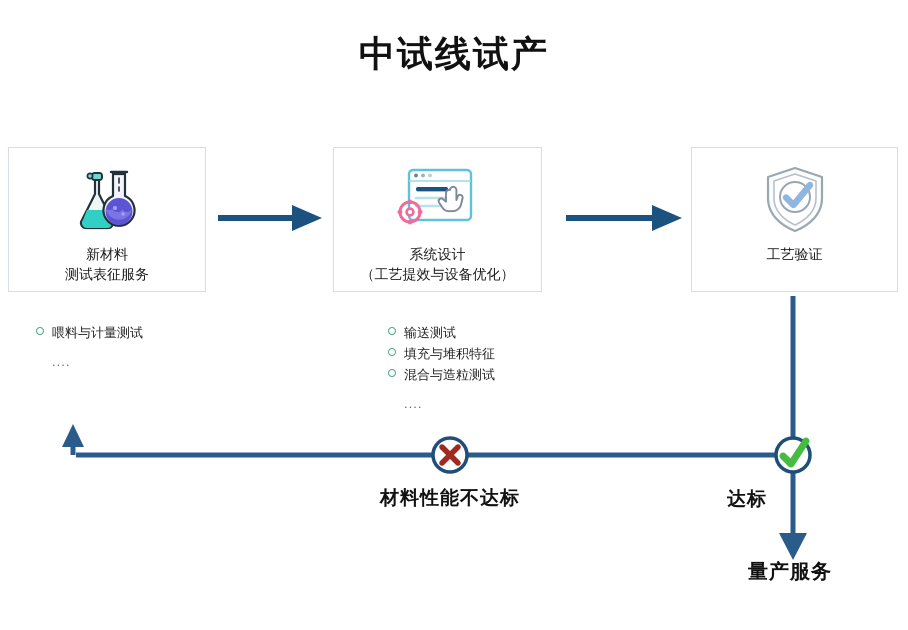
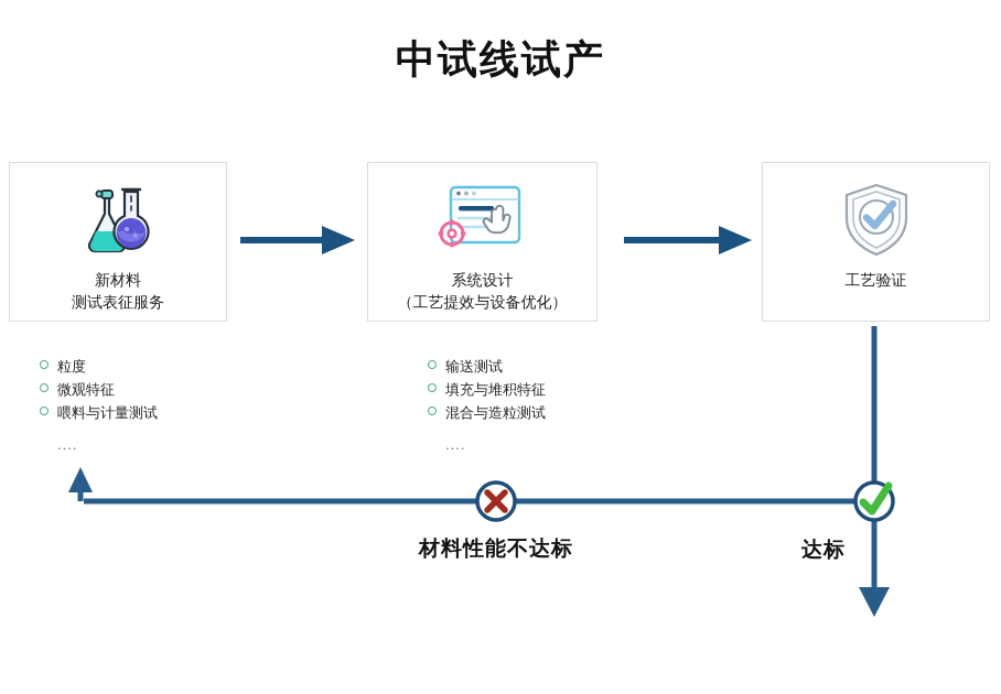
  中试线试产
  新材料
  测试表征服务
  系统设计
  （工艺提效与设备优化）
  工艺验证
+ 粒度
+ 微观特征
  喂料与计量测试
  ....
  输送测试
  填充与堆积特征
  混合与造粒测试
  ....
  材料性能不达标
  达标
- 量产服务
